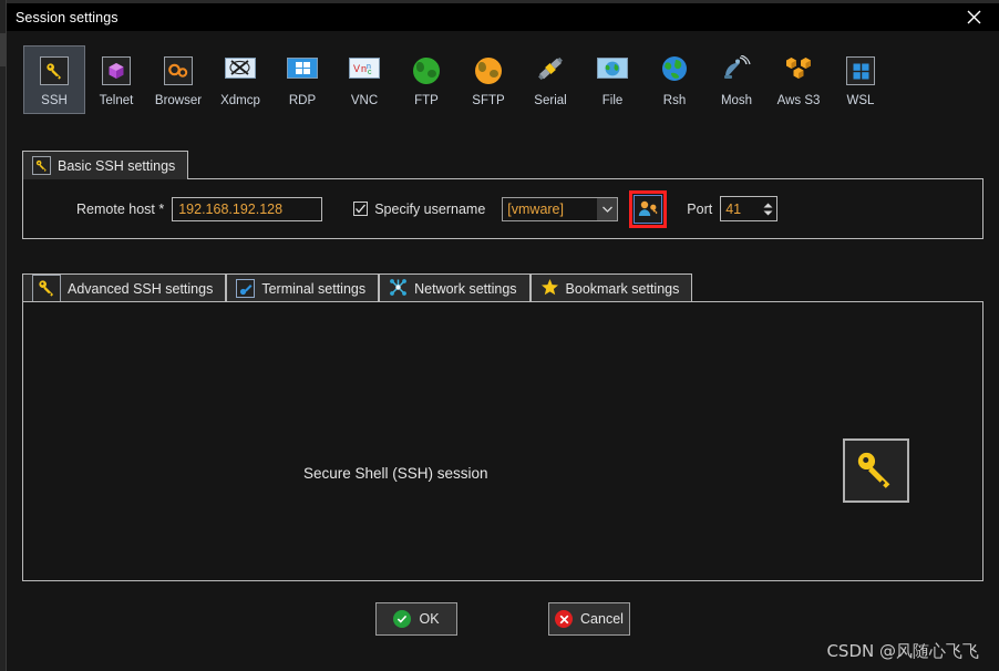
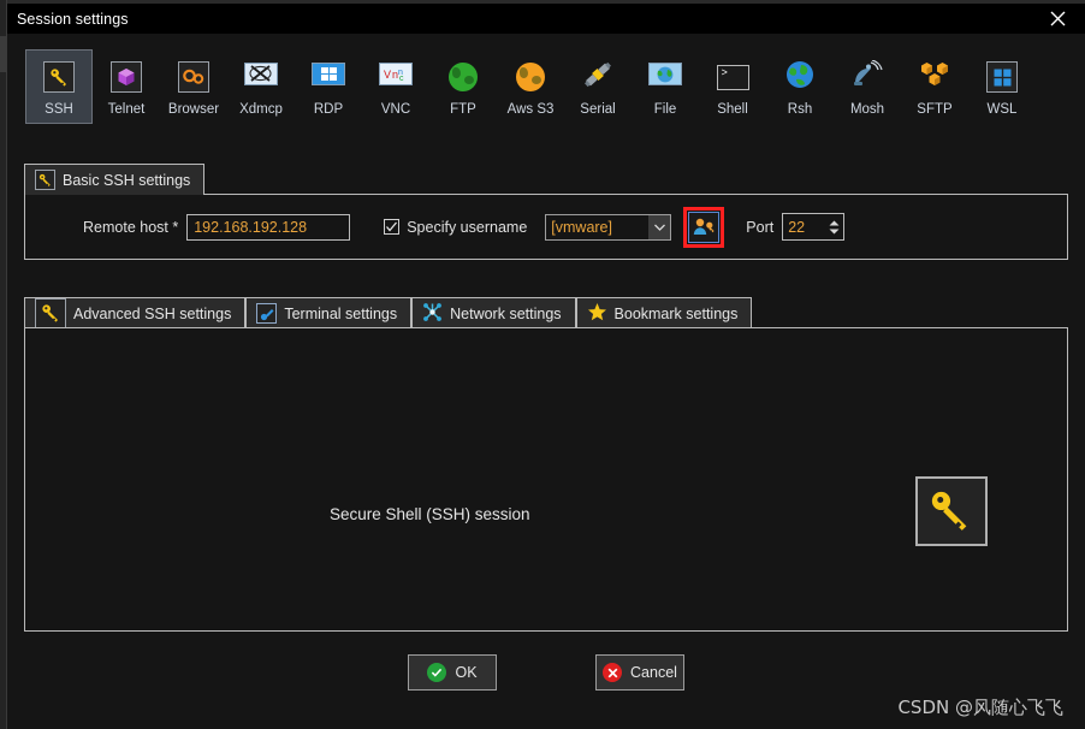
  Session settings
  SSH
  Telnet
  Browser
  Xdmcp
  RDP
  V
  n
  VNC
  FTP
- SFTP
+ Aws S3
  Serial
  File
+ >
+ Shell
  Rsh
  Mosh
- Aws S3
+ SFTP
  WSL
  Basic SSH settings
  Remote host *
  192.168.192.128
  Specify username
  [vmware]
  Port
- 41
+ 22
  Advanced SSH settings
  Terminal settings
  Network settings
  Bookmark settings
  Secure Shell (SSH) session
  OK
  Cancel
  CSDN @风随心飞飞
